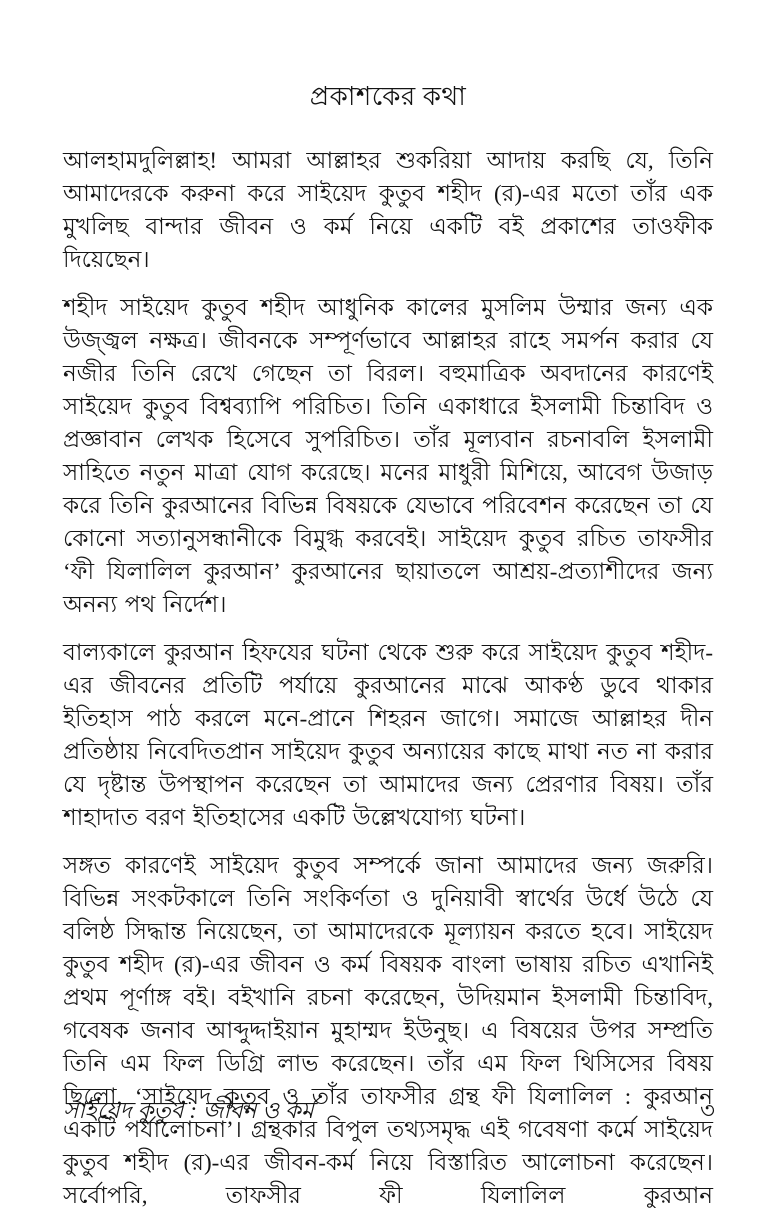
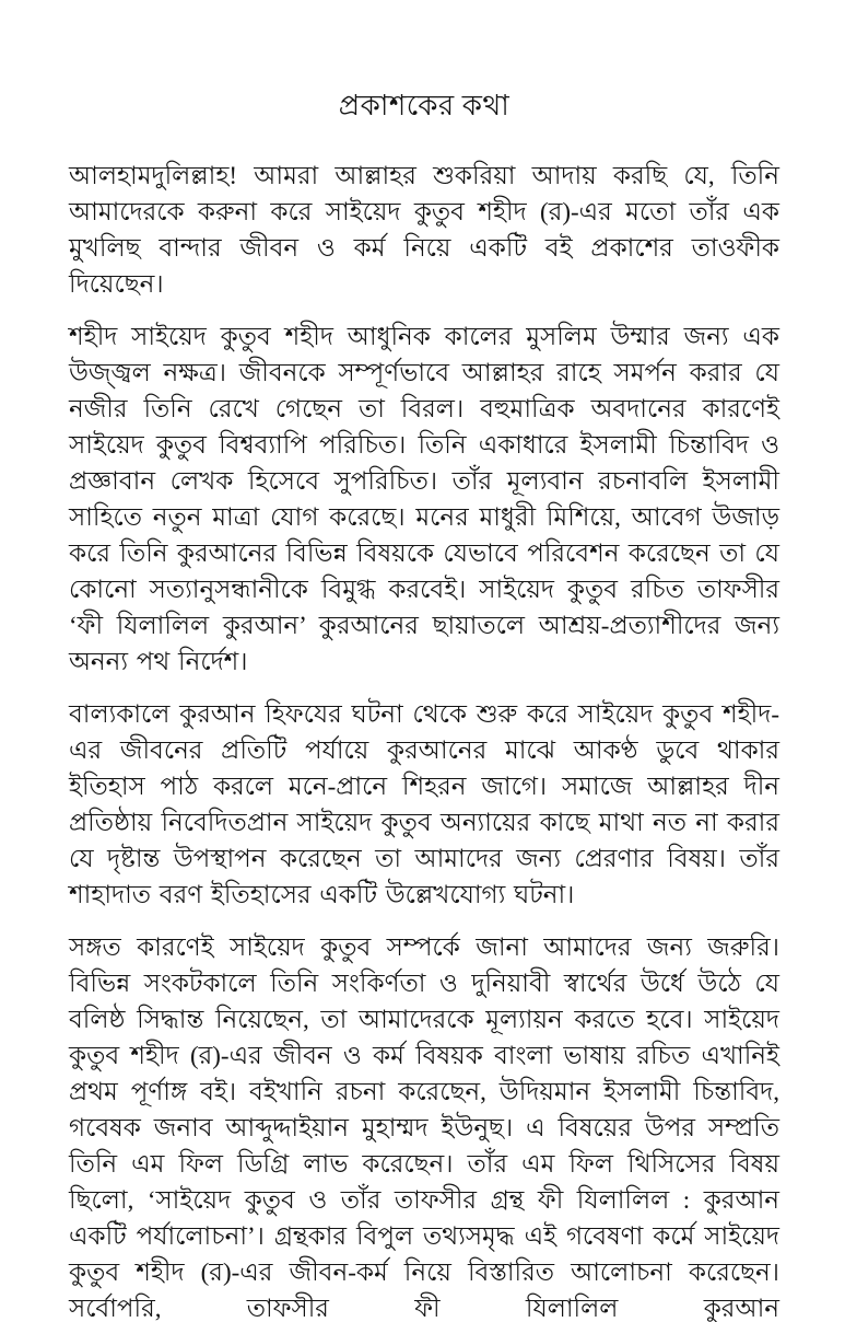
  প্রকাশকের কথা
  আলহামদুলিল্লাহ! আমরা আল্লাহর শুকরিয়া আদায় করছি যে, তিনি আমাদেরকে করুনা করে সাইয়েদ কুতুব শহীদ (র)-এর মতো তাঁর এক মুখলিছ বান্দার জীবন ও কর্ম নিয়ে একটি বই প্রকাশের তাওফীক দিয়েছেন।
  শহীদ সাইয়েদ কুতুব শহীদ আধুনিক কালের মুসলিম উম্মার জন্য এক উজ্জ্বল নক্ষত্র। জীবনকে সম্পূর্ণভাবে আল্লাহর রাহে সমর্পন করার যে নজীর তিনি রেখে গেছেন তা বিরল। বহুমাত্রিক অবদানের কারণেই সাইয়েদ কুতুব বিশ্বব্যাপি পরিচিত। তিনি একাধারে ইসলামী চিন্তাবিদ ও প্রজ্ঞাবান লেখক হিসেবে সুপরিচিত। তাঁর মূল্যবান রচনাবলি ইসলামী সাহিতে নতুন মাত্রা যোগ করেছে। মনের মাধুরী মিশিয়ে, আবেগ উজাড় করে তিনি কুরআনের বিভিন্ন বিষয়কে যেভাবে পরিবেশন করেছেন তা যে কোনো সত্যানুসন্ধানীকে বিমুগ্ধ করবেই। সাইয়েদ কুতুব রচিত তাফসীর ‘ফী যিলালিল কুরআন’ কুরআনের ছায়াতলে আশ্রয়-প্রত্যাশীদের জন্য অনন্য পথ নির্দেশ।
  বাল্যকালে কুরআন হিফযের ঘটনা থেকে শুরু করে সাইয়েদ কুতুব শহীদ-এর জীবনের প্রতিটি পর্যায়ে কুরআনের মাঝে আকণ্ঠ ডুবে থাকার ইতিহাস পাঠ করলে মনে-প্রানে শিহরন জাগে। সমাজে আল্লাহর দীন প্রতিষ্ঠায় নিবেদিতপ্রান সাইয়েদ কুতুব অন্যায়ের কাছে মাথা নত না করার যে দৃষ্টান্ত উপস্থাপন করেছেন তা আমাদের জন্য প্রেরণার বিষয়। তাঁর শাহাদাত বরণ ইতিহাসের একটি উল্লেখযোগ্য ঘটনা।
  সঙ্গত কারণেই সাইয়েদ কুতুব সম্পর্কে জানা আমাদের জন্য জরুরি। বিভিন্ন সংকটকালে তিনি সংকির্ণতা ও দুনিয়াবী স্বার্থের উর্ধে উঠে যে বলিষ্ঠ সিদ্ধান্ত নিয়েছেন, তা আমাদেরকে মূল্যায়ন করতে হবে। সাইয়েদ কুতুব শহীদ (র)-এর জীবন ও কর্ম বিষয়ক বাংলা ভাষায় রচিত এখানিই প্রথম পূর্ণাঙ্গ বই। বইখানি রচনা করেছেন, উদিয়মান ইসলামী চিন্তাবিদ, গবেষক জনাব আব্দুদ্দাইয়ান মুহাম্মদ ইউনুছ। এ বিষয়ের উপর সম্প্রতি তিনি এম ফিল ডিগ্রি লাভ করেছেন। তাঁর এম ফিল থিসিসের বিষয় ছিলো, ‘সাইয়েদ কুতুব ও তাঁর তাফসীর গ্রন্থ ফী যিলালিল : কুরআন একটি পর্যালোচনা’। গ্রন্থকার বিপুল তথ্যসমৃদ্ধ এই গবেষণা কর্মে সাইয়েদ কুতুব শহীদ (র)-এর জীবন-কর্ম নিয়ে বিস্তারিত আলোচনা করেছেন। সর্বোপরি, তাফসীর ফী যিলালিল কুরআন
- সাইয়েদ কুতুব : জীবন ও কর্ম
- ৩
